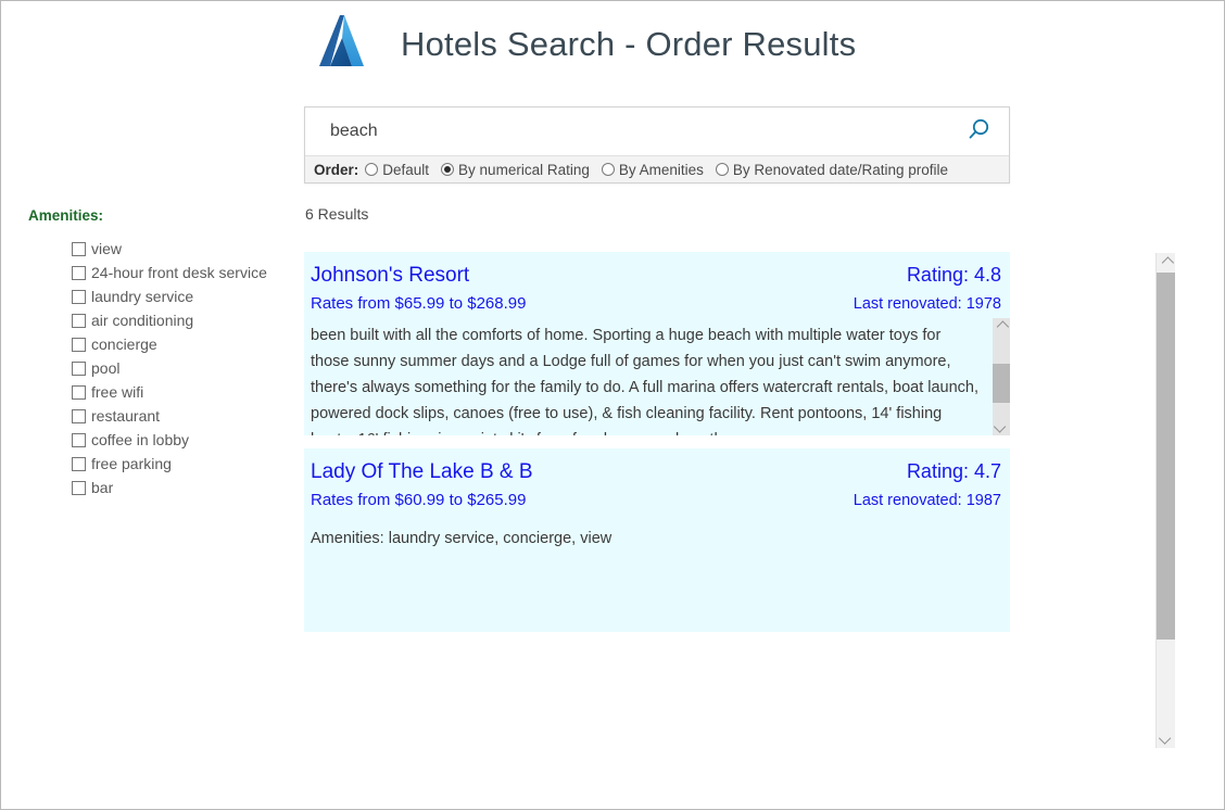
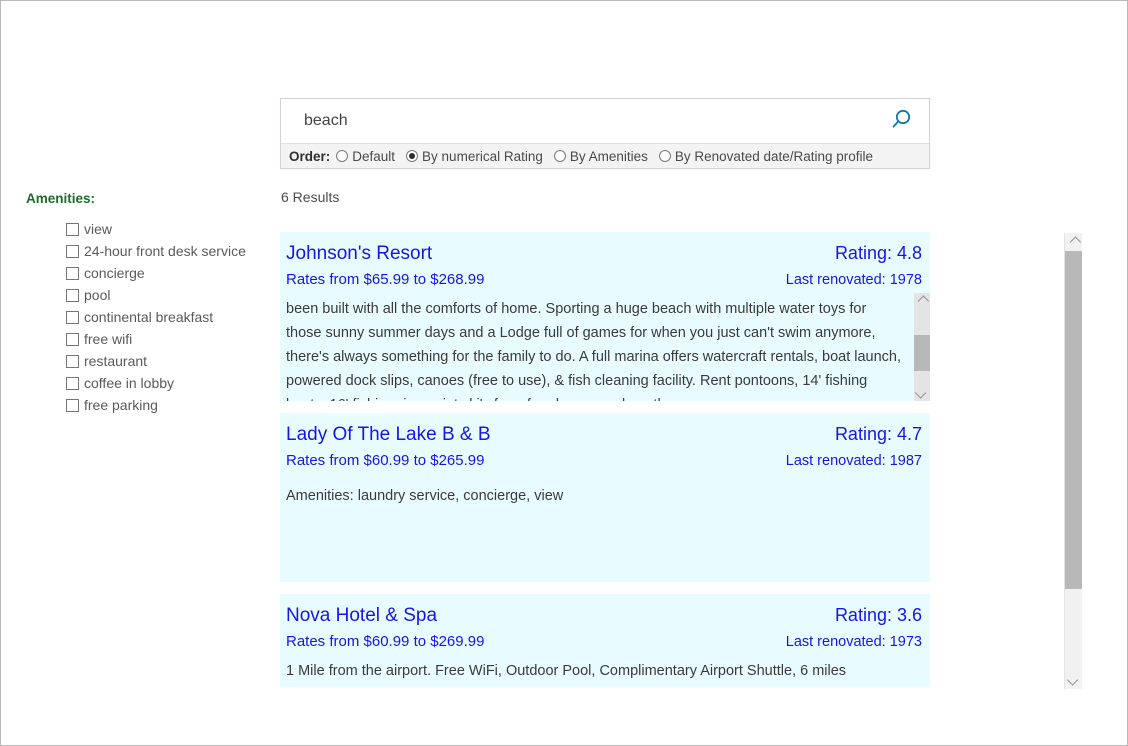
- Hotels Search - Order Results
  beach
  Order:
  Default
  By numerical Rating
  By Amenities
  By Renovated date/Rating profile
  Amenities:
  view
  24-hour front desk service
- laundry service
- air conditioning
  concierge
  pool
+ continental breakfast
  free wifi
  restaurant
  coffee in lobby
  free parking
- bar
  6 Results
  Johnson's Resort
  Rating: 4.8
  Rates from $65.99 to $268.99
  Last renovated: 1978
  been built with all the comforts of home. Sporting a huge beach with multiple water toys for those sunny summer days and a Lodge full of games for when you just can't swim anymore, there's always something for the family to do. A full marina offers watercraft rentals, boat launch, powered dock slips, canoes (free to use), & fish cleaning facility. Rent pontoons, 14' fishing
  Lady Of The Lake B & B
  Rating: 4.7
  Rates from $60.99 to $265.99
  Last renovated: 1987
  Amenities: laundry service, concierge, view
+ Nova Hotel & Spa
+ Rating: 3.6
+ Rates from $60.99 to $269.99
+ Last renovated: 1973
+ 1 Mile from the airport. Free WiFi, Outdoor Pool, Complimentary Airport Shuttle, 6 miles
